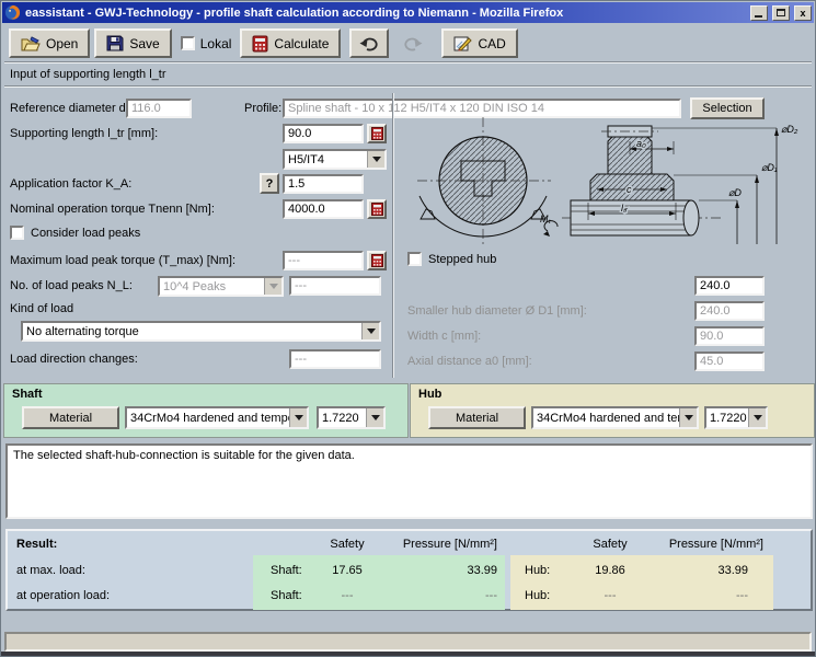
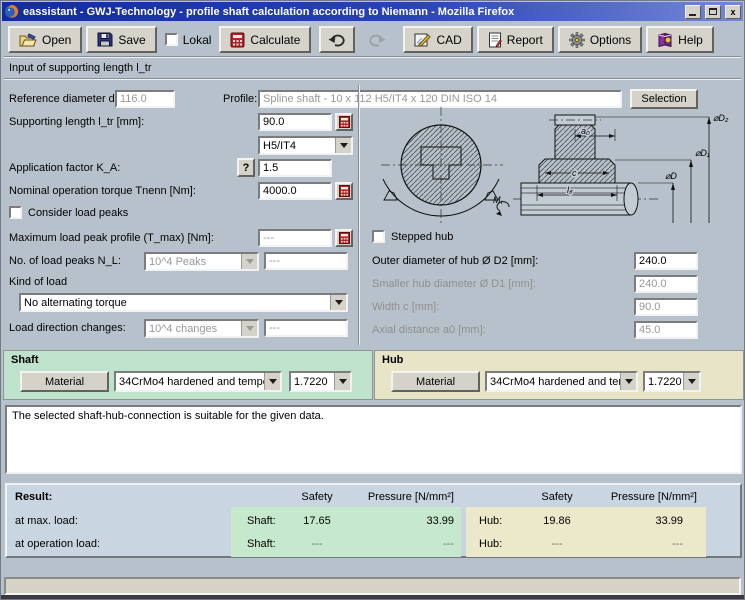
  eassistant - GWJ-Technology - profile shaft calculation according to Niemann - Mozilla Firefox
  x
  Open
  Save
  Lokal
  Calculate
  CAD
+ Report
+ Options
+ Help
  Input of supporting length l_tr
  Reference diameter d
  116.0
  Profile:
  Spline shaft - 10 x 112 H5/IT4 x 120 DIN ISO 14
  Selection
  Supporting length l_tr [mm]:
  90.0
  H5/IT4
  Application factor K_A:
  ?
  1.5
  Nominal operation torque Tnenn [Nm]:
  4000.0
  Consider load peaks
- Maximum load peak torque (T_max) [Nm]:
+ Maximum load peak profile (T_max) [Nm]:
  ---
  No. of load peaks N_L:
  10^4 Peaks
  ---
  Kind of load
  No alternating torque
  Load direction changes:
+ 10^4 changes
  ---
  a₀
  c
  lₜᵣ
  Mₜ
  ⌀D₂
  ⌀D₁
  ⌀D
  Stepped hub
+ Outer diameter of hub Ø D2 [mm]:
  240.0
  Smaller hub diameter Ø D1 [mm]:
  240.0
  Width c [mm]:
  90.0
  Axial distance a0 [mm]:
  45.0
  Shaft
  Material
  34CrMo4 hardened and temp
  1.7220
  Hub
  Material
  34CrMo4 hardened and te
  1.7220
  The selected shaft-hub-connection is suitable for the given data.
  Result:
  Safety
  Pressure [N/mm²]
  Safety
  Pressure [N/mm²]
  at max. load:
  Shaft:
  17.65
  33.99
  Hub:
  19.86
  33.99
  at operation load:
  Shaft:
  ---
  ---
  Hub:
  ---
  ---
